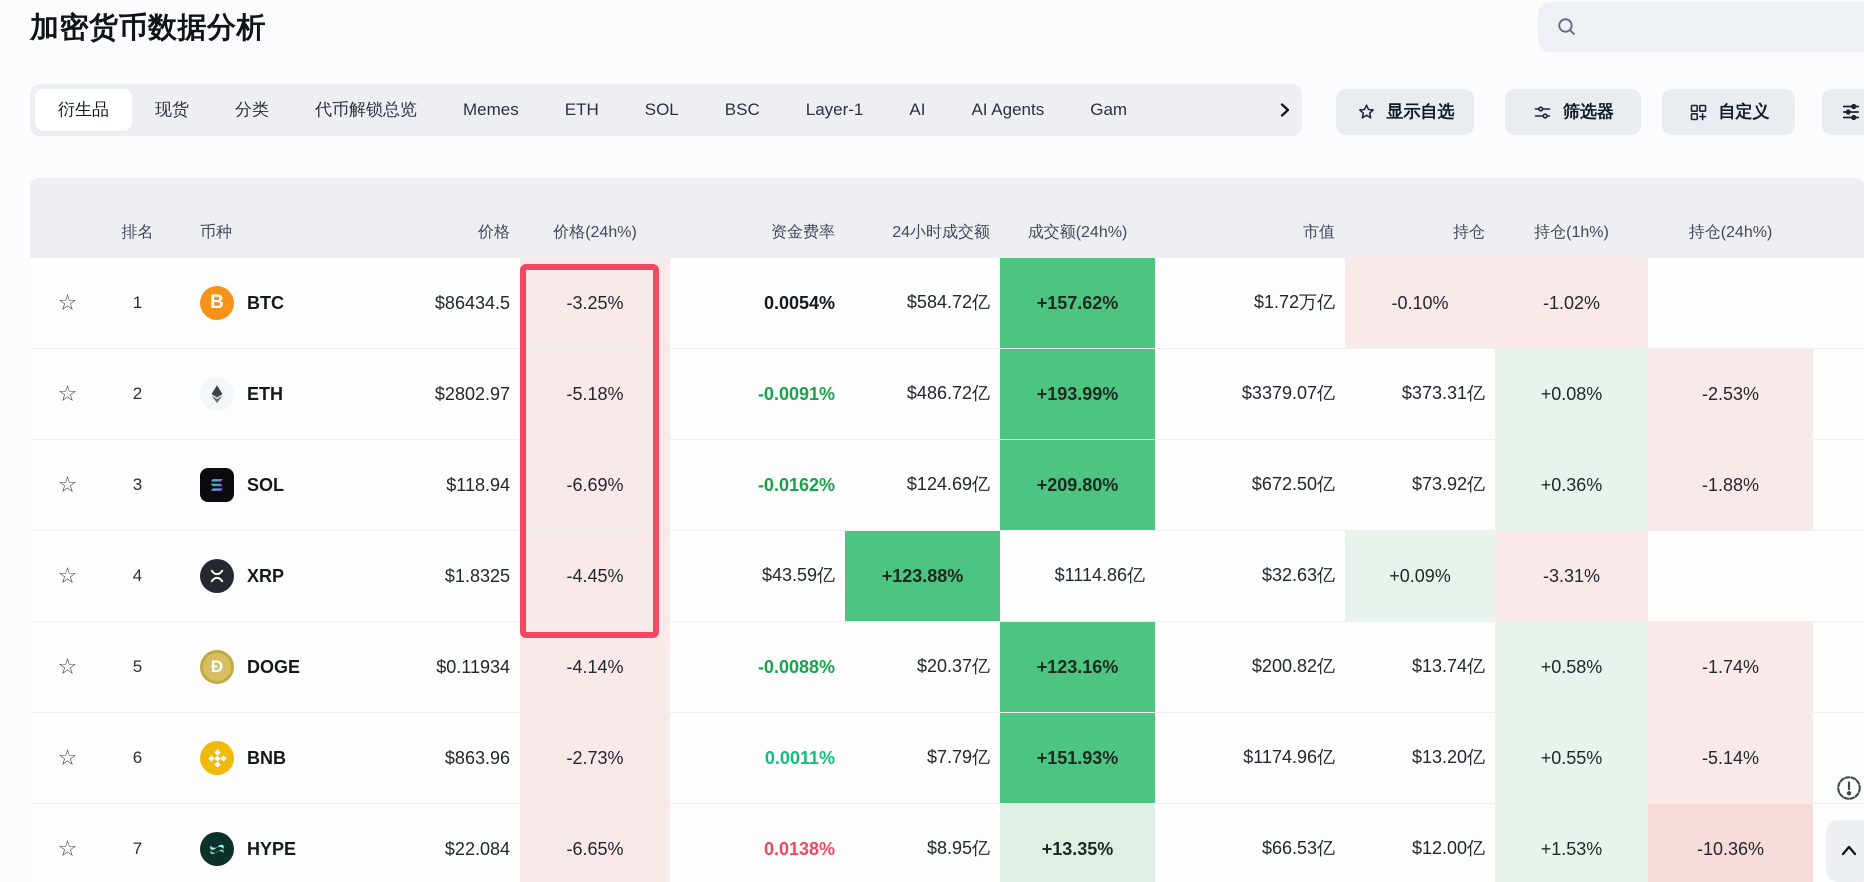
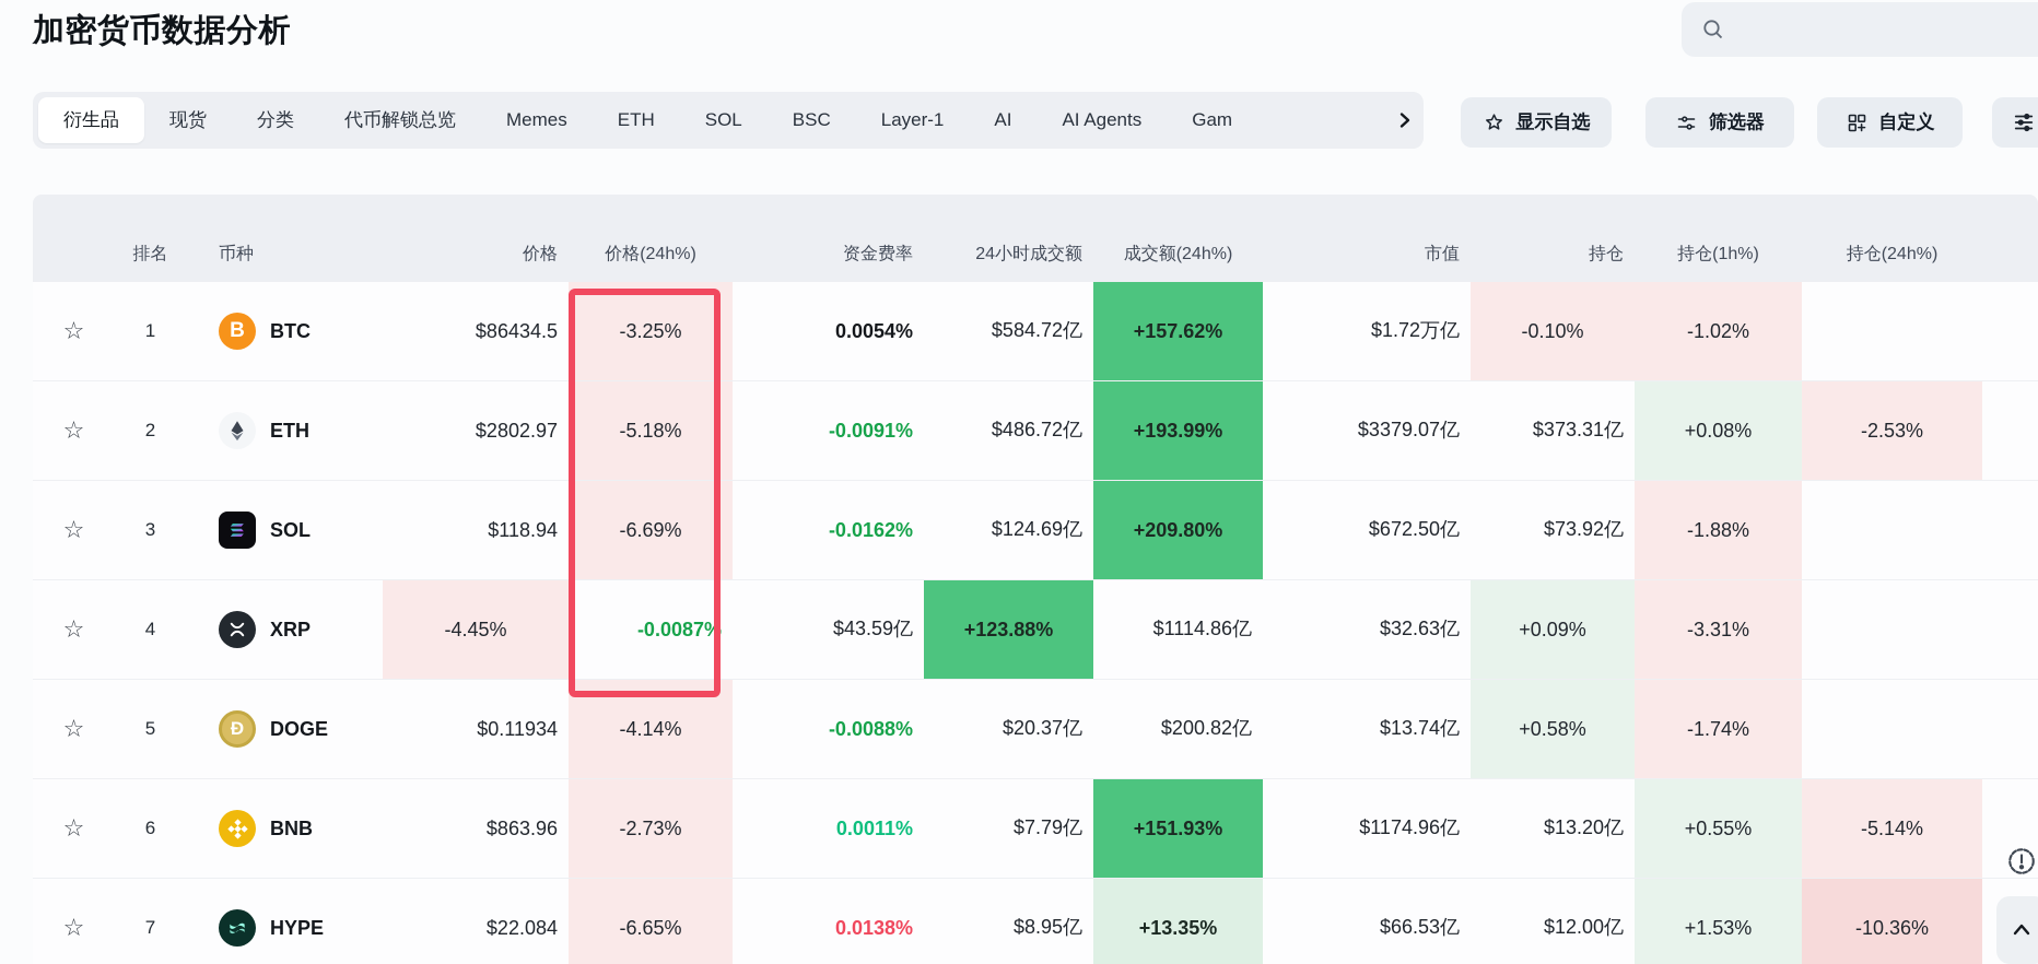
  加密货币数据分析
  衍生品
  现货
  分类
  代币解锁总览
  Memes
  ETH
  SOL
  BSC
  Layer-1
  AI
  AI Agents
  Gam
  显示自选
  筛选器
  自定义
  排名
  币种
  价格
  价格(24h%)
  资金费率
  24小时成交额
  成交额(24h%)
  市值
  持仓
  持仓(1h%)
  持仓(24h%)
  ☆
  1
  B
  BTC
  $86434.5
  -3.25%
  0.0054%
  $584.72亿
  +157.62%
  $1.72万亿
  -0.10%
  -1.02%
  ☆
  2
  ETH
  $2802.97
  -5.18%
  -0.0091%
  $486.72亿
  +193.99%
  $3379.07亿
  $373.31亿
  +0.08%
  -2.53%
  ☆
  3
  SOL
  $118.94
  -6.69%
  -0.0162%
  $124.69亿
  +209.80%
  $672.50亿
  $73.92亿
- +0.36%
  -1.88%
  ☆
  4
  XRP
- $1.8325
  -4.45%
+ -0.0087%
  $43.59亿
  +123.88%
  $1114.86亿
  $32.63亿
  +0.09%
  -3.31%
  ☆
  5
  Ð
  DOGE
  $0.11934
  -4.14%
  -0.0088%
  $20.37亿
- +123.16%
  $200.82亿
  $13.74亿
  +0.58%
  -1.74%
  ☆
  6
  BNB
  $863.96
  -2.73%
  0.0011%
  $7.79亿
  +151.93%
  $1174.96亿
  $13.20亿
  +0.55%
  -5.14%
  ☆
  7
  HYPE
  $22.084
  -6.65%
  0.0138%
  $8.95亿
  +13.35%
  $66.53亿
  $12.00亿
  +1.53%
  -10.36%
